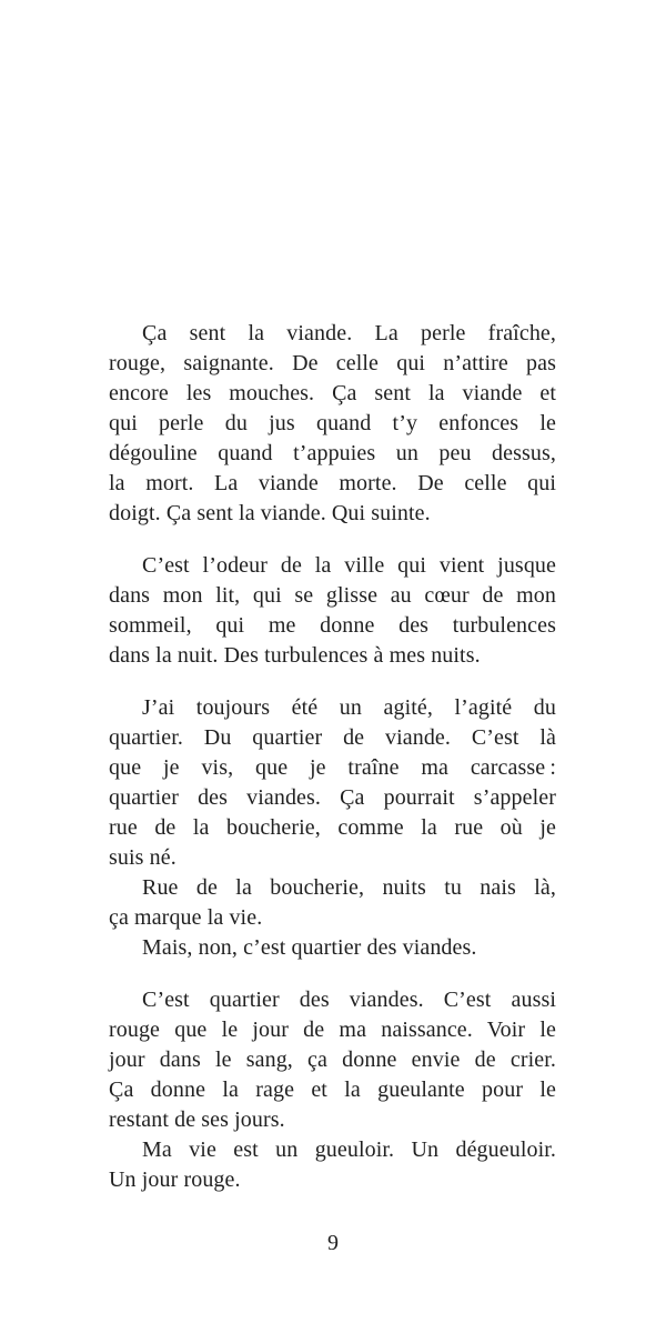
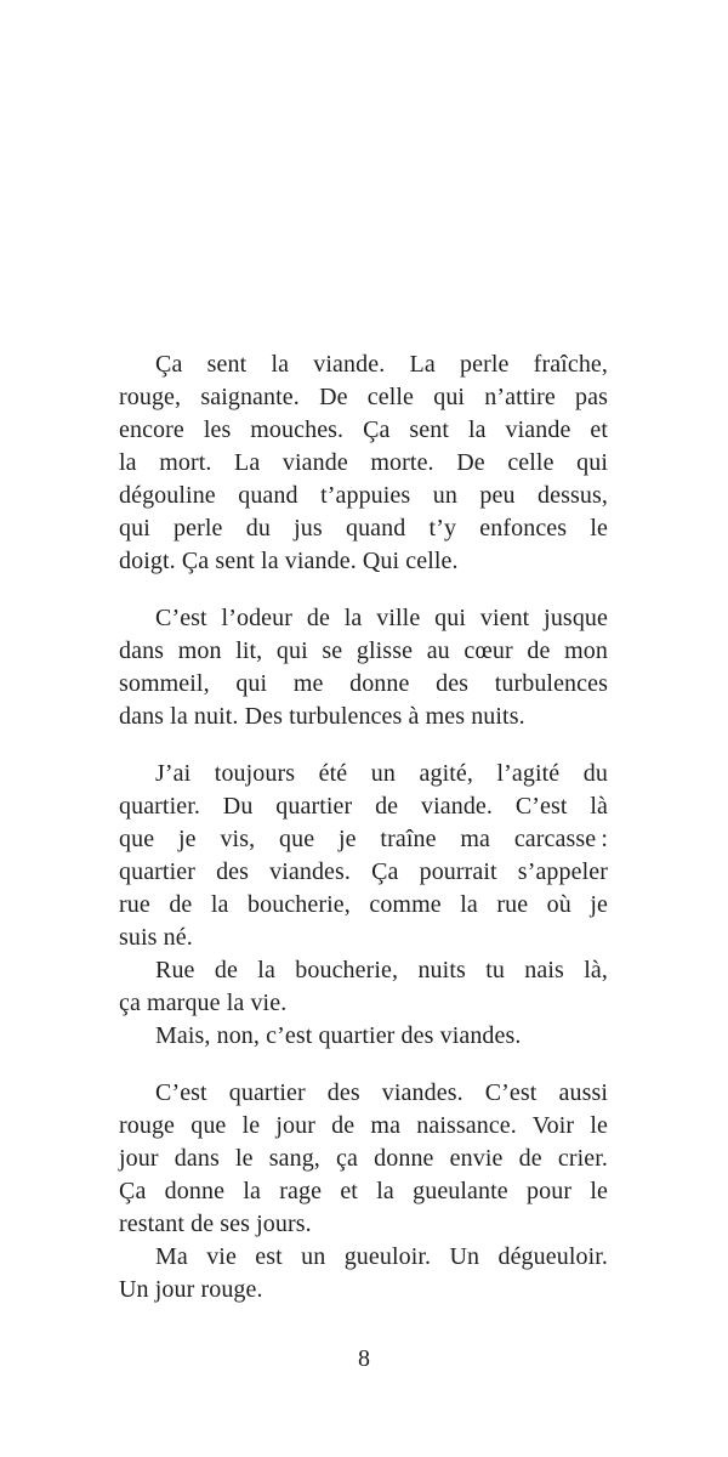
  Ça sent la viande. La perle fraîche,
  rouge, saignante. De celle qui n’attire pas
  encore les mouches. Ça sent la viande et
- qui perle du jus quand t’y enfonces le
+ la mort. La viande morte. De celle qui
  dégouline quand t’appuies un peu dessus,
- la mort. La viande morte. De celle qui
+ qui perle du jus quand t’y enfonces le
- doigt. Ça sent la viande. Qui suinte.
+ doigt. Ça sent la viande. Qui celle.
  C’est l’odeur de la ville qui vient jusque
  dans mon lit, qui se glisse au cœur de mon
  sommeil, qui me donne des turbulences
  dans la nuit. Des turbulences à mes nuits.
  J’ai toujours été un agité, l’agité du
  quartier. Du quartier de viande. C’est là
  que je vis, que je traîne ma carcasse :
  quartier des viandes. Ça pourrait s’appeler
  rue de la boucherie, comme la rue où je
  suis né.
  Rue de la boucherie, nuits tu nais là,
  ça marque la vie.
  Mais, non, c’est quartier des viandes.
  C’est quartier des viandes. C’est aussi
  rouge que le jour de ma naissance. Voir le
  jour dans le sang, ça donne envie de crier.
  Ça donne la rage et la gueulante pour le
  restant de ses jours.
  Ma vie est un gueuloir. Un dégueuloir.
  Un jour rouge.
- 9
+ 8
